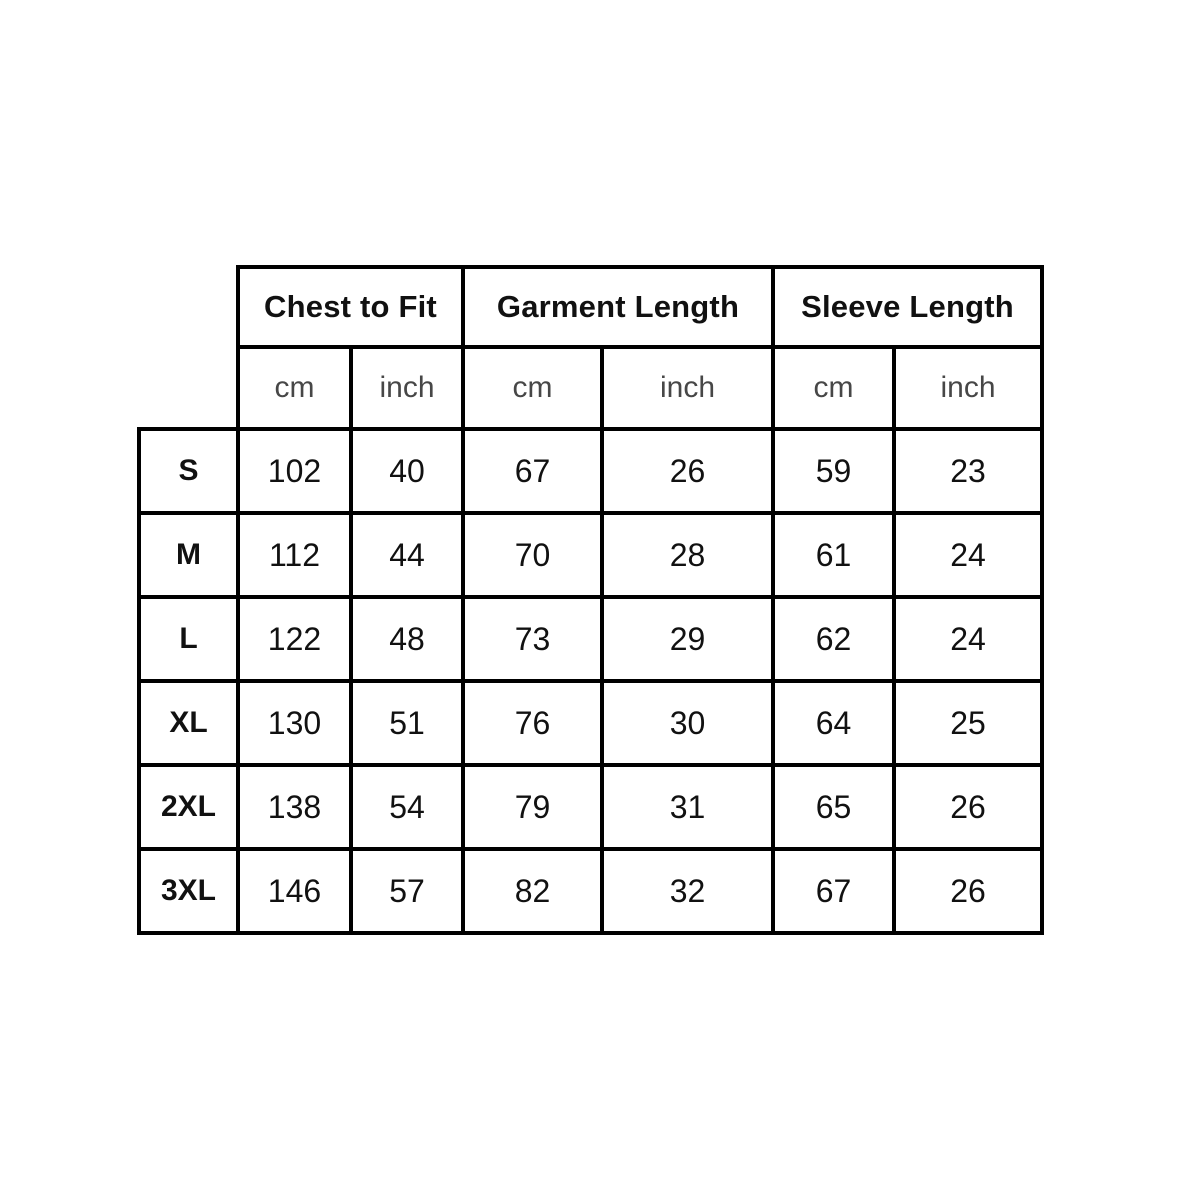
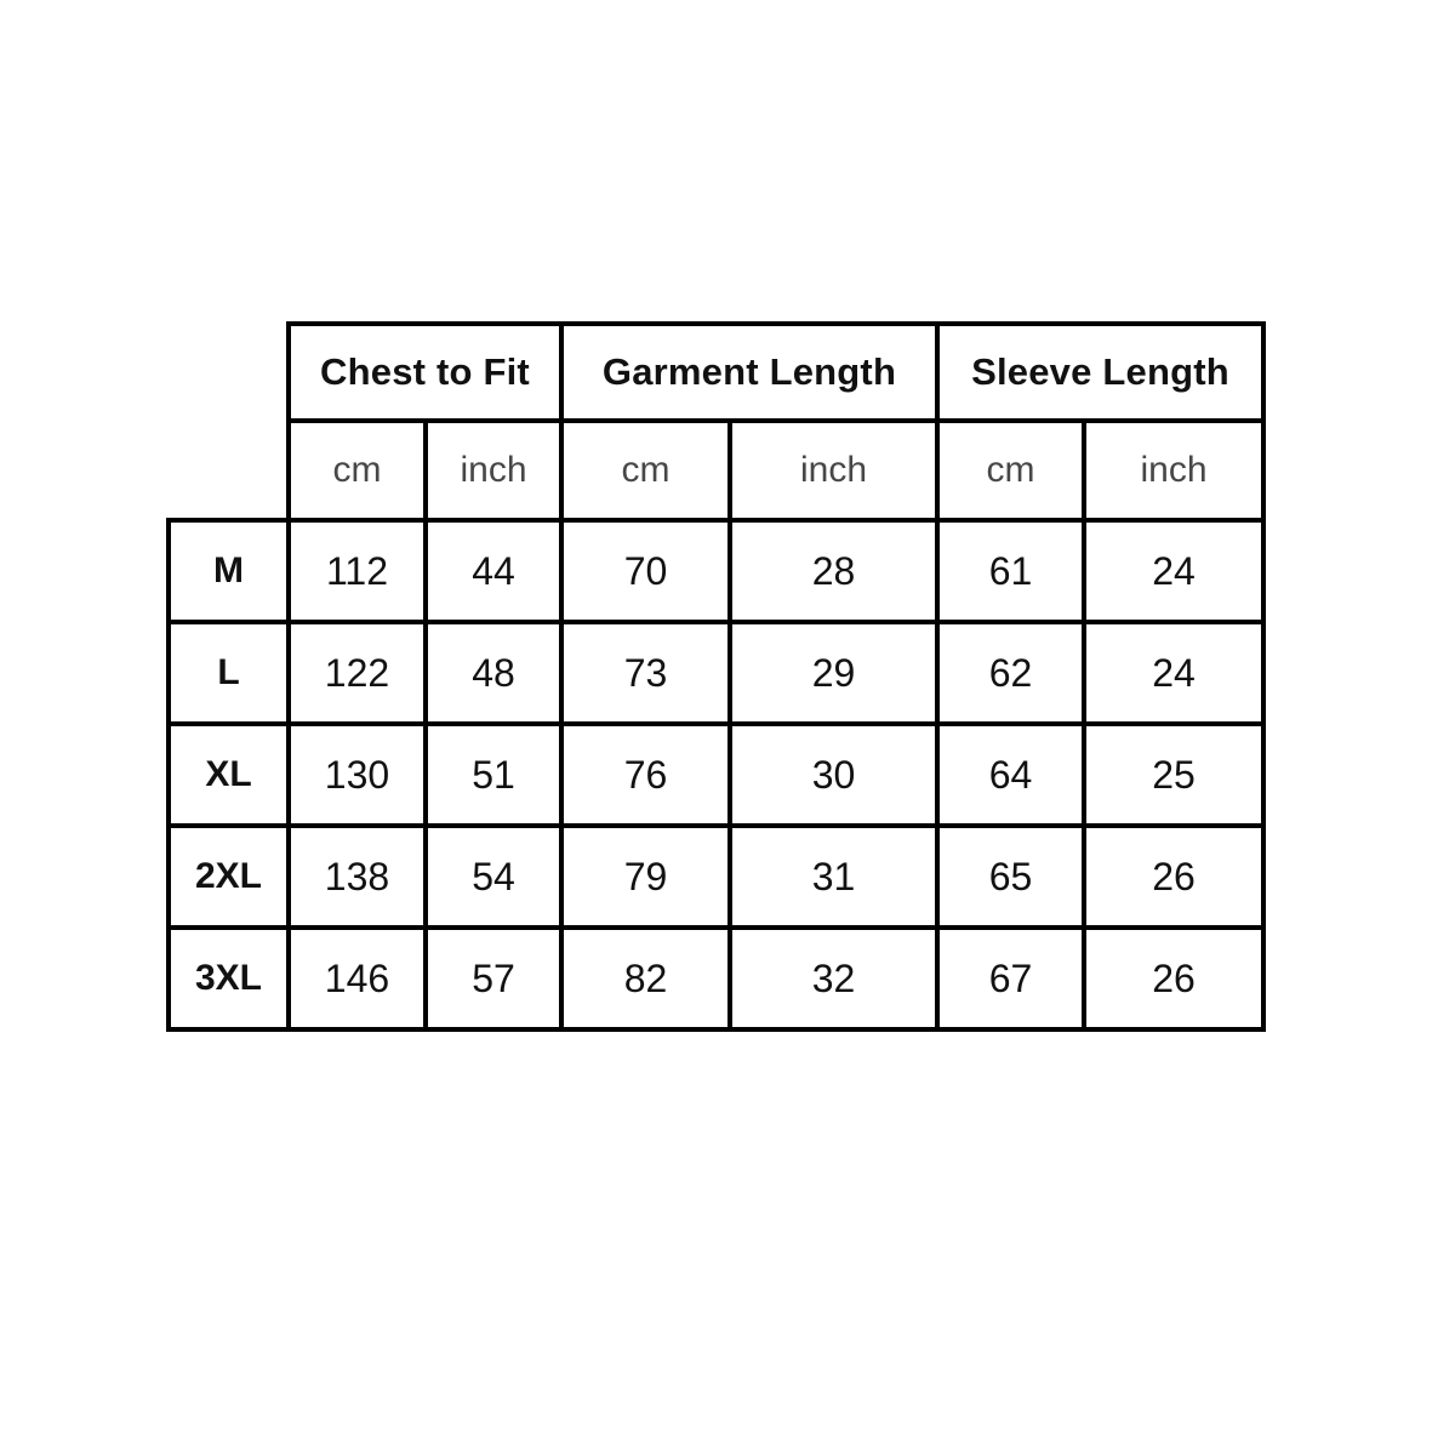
  	Chest to Fit	Garment Length	Sleeve Length
  	cm	inch	cm	inch	cm	inch
- S	102	40	67	26	59	23
  M	112	44	70	28	61	24
  L	122	48	73	29	62	24
  XL	130	51	76	30	64	25
  2XL	138	54	79	31	65	26
  3XL	146	57	82	32	67	26
